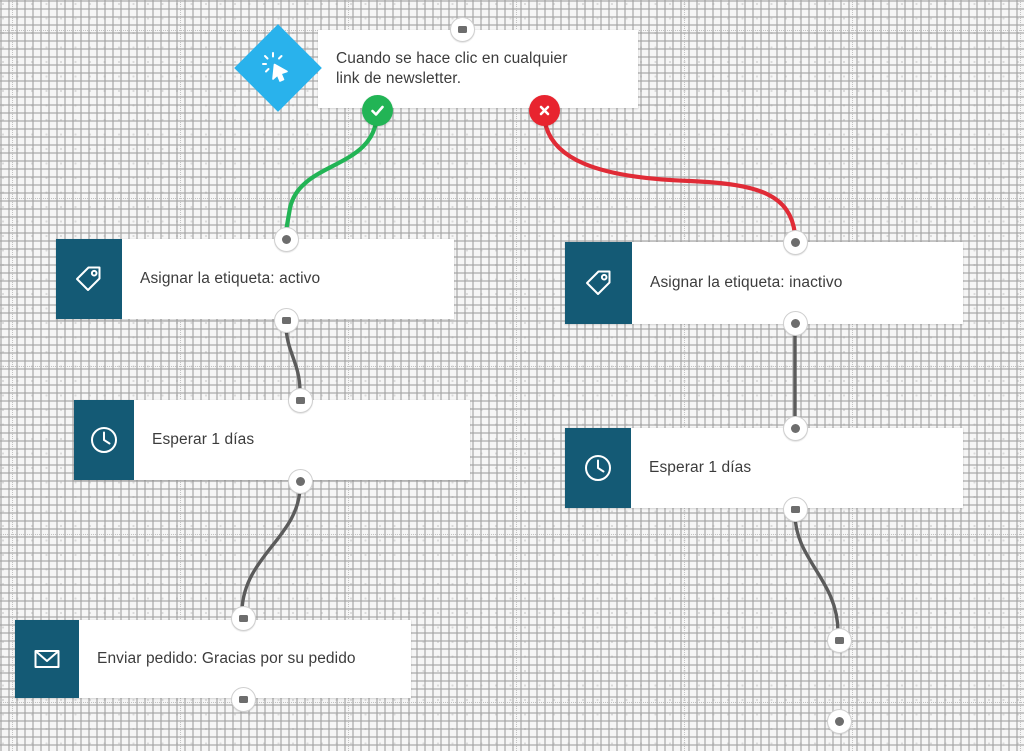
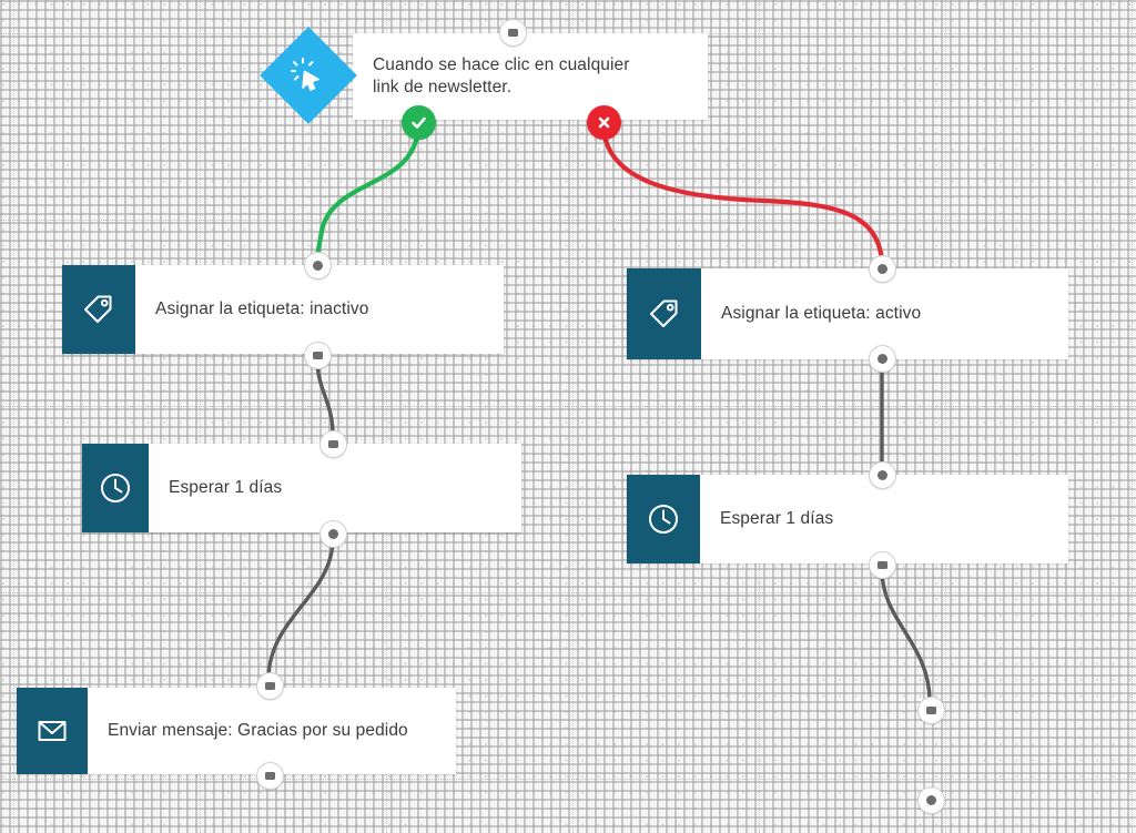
  Cuando se hace clic en cualquier
  link de newsletter.
- Asignar la etiqueta: activo
+ Asignar la etiqueta: inactivo
  Esperar 1 días
- Enviar pedido: Gracias por su pedido
+ Enviar mensaje: Gracias por su pedido
- Asignar la etiqueta: inactivo
+ Asignar la etiqueta: activo
  Esperar 1 días
